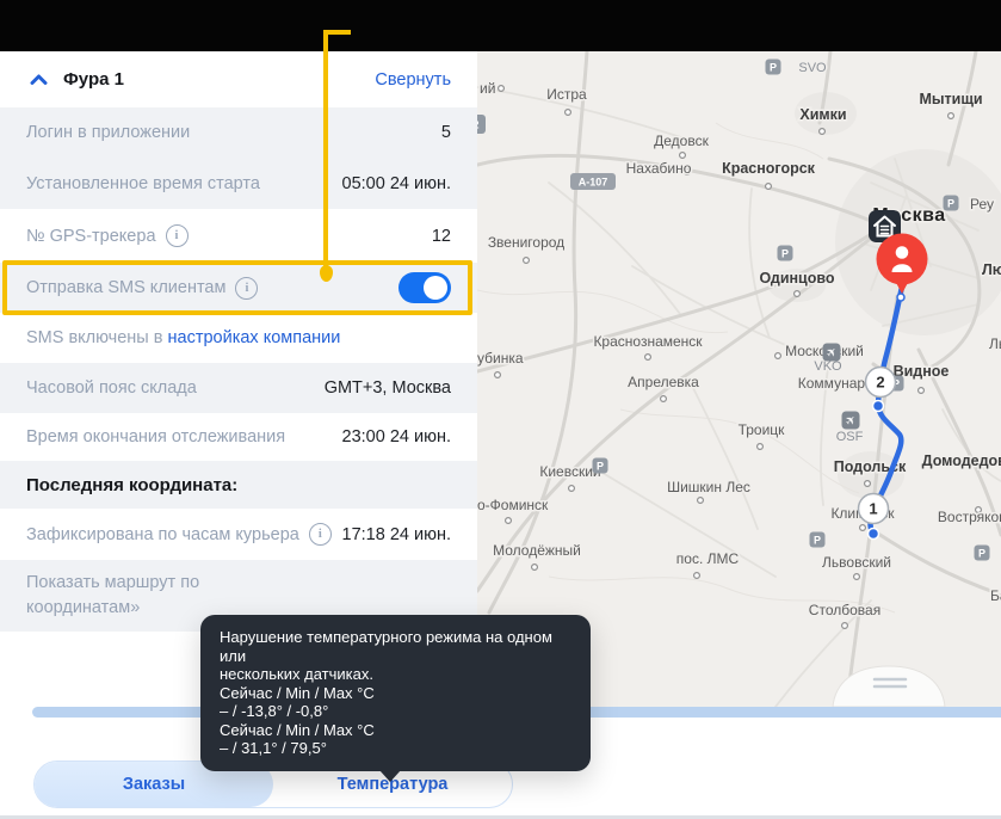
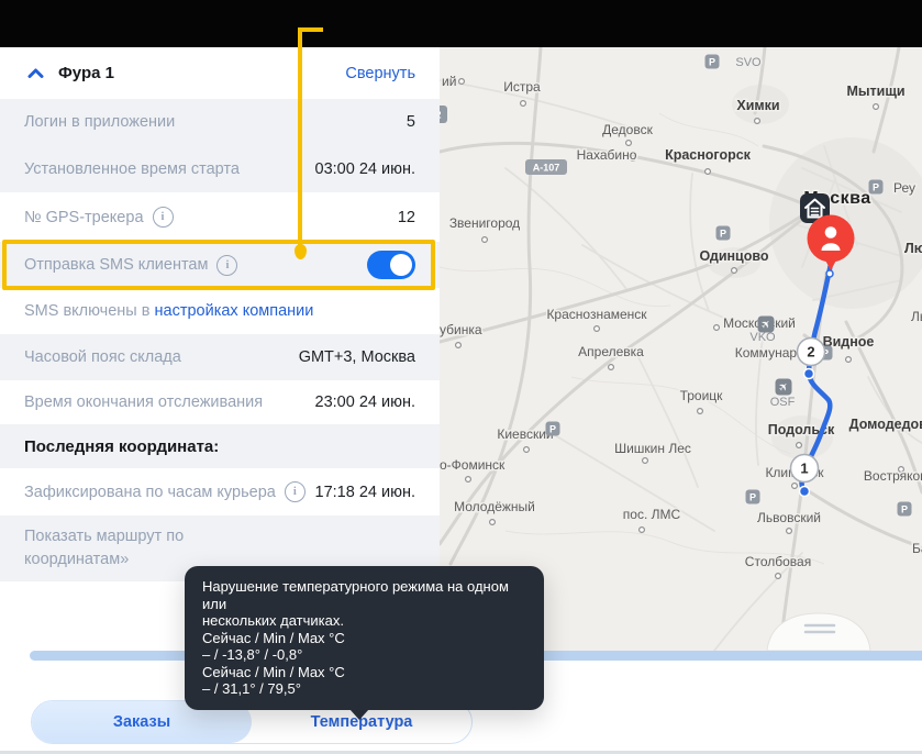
  ий
  Истра
  Дедовск
  Нахабино
  Красногорск
  SVO
  Химки
  Мытищи
  Реу
  Лю
  Звенигород
  Одинцово
  Краснознаменск
  убинка
  Апрелевка
  VKO
  Москкий
  Коммунар
  Видное
  OSF
  Троицк
  Подольк
  Домодедо
  Киевски
  Шишкин Лес
  о-Фоминск
  Молодёжный
  пос. ЛМС
  Востряко
  Львовский
  Столбовая
  Р
  Р
  Р
  Р
  Р
  Р
  А-107
  2
  1
  Фура 1
  Свернуть
  Логин в приложении
  5
  Установленное время старта
- 05:00 24 июн.
+ 03:00 24 июн.
  № GPS-трекера
  12
  Отправка SMS клиентам
  SMS включены в настройках компании
  Часовой пояс склада
  GMT+3, Москва
  Время окончания отслеживания
  23:00 24 июн.
  Последняя координата:
  Зафиксирована по часам курьера
  17:18 24 июн.
  Показать маршрут по
  координатам»
  Заказы
  Температура
  Нарушение температурного режима на одном или
  нескольких датчиках.
  Сейчас / Min / Max °C
  – / -13,8° / -0,8°
  Сейчас / Min / Max °C
  – / 31,1° / 79,5°
